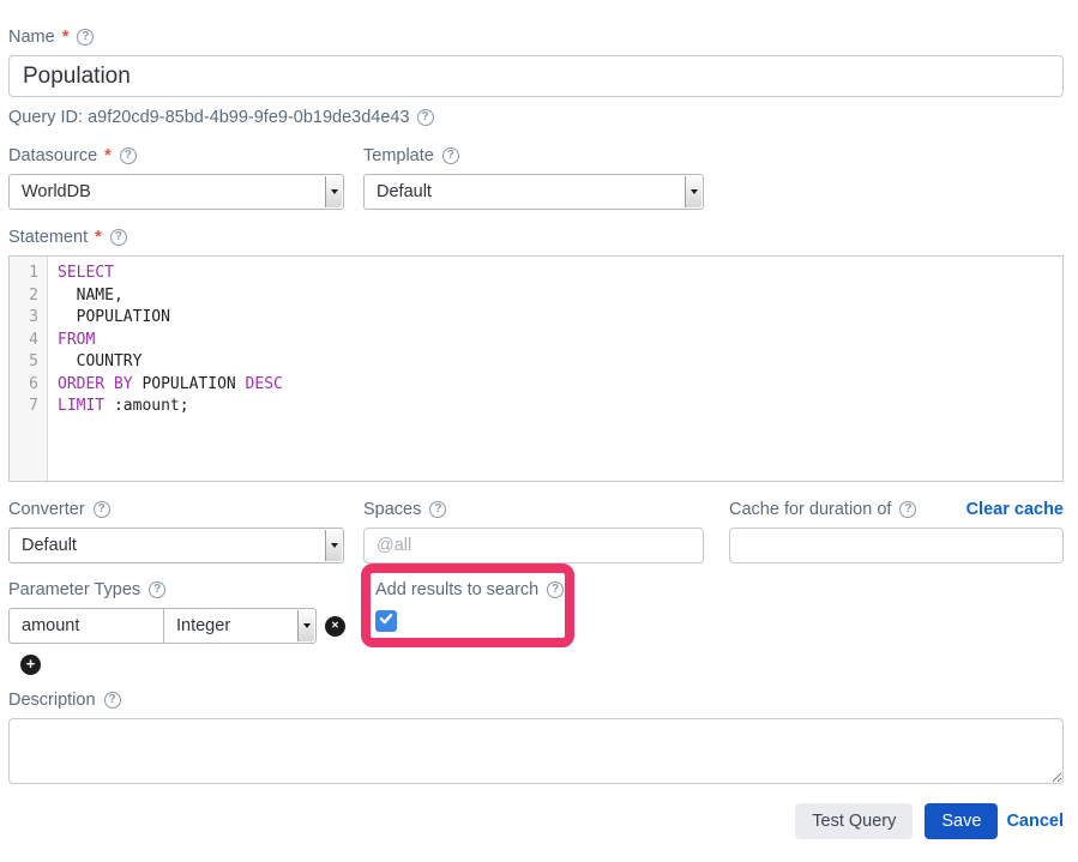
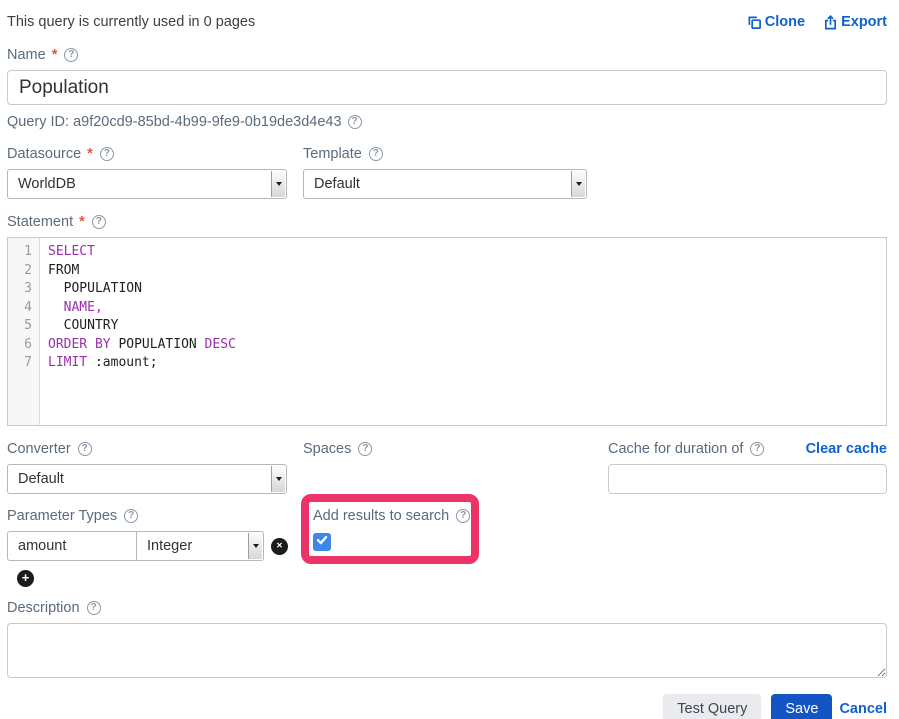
+ This query is currently used in 0 pages
+ Clone
+ Export
  Name
  *
  ?
  Population
  Query ID: a9f20cd9-85bd-4b99-9fe9-0b19de3d4e43
  ?
  Datasource
  *
  ?
  WorldDB
  Template
  ?
  Default
  Statement
  *
  ?
  1
  SELECT
  2
- NAME,
+ FROM
  3
  POPULATION
  4
- FROM
+ NAME,
  5
  COUNTRY
  6
  ORDER BY POPULATION DESC
  7
  LIMIT :amount;
  Converter
  ?
  Default
  Spaces
  ?
- @all
  Cache for duration of
  ?
  Clear cache
  Parameter Types
  ?
  amount
  Integer
  ✕
  +
  Add results to search
  ?
  Description
  ?
  Test Query
  Save
  Cancel
